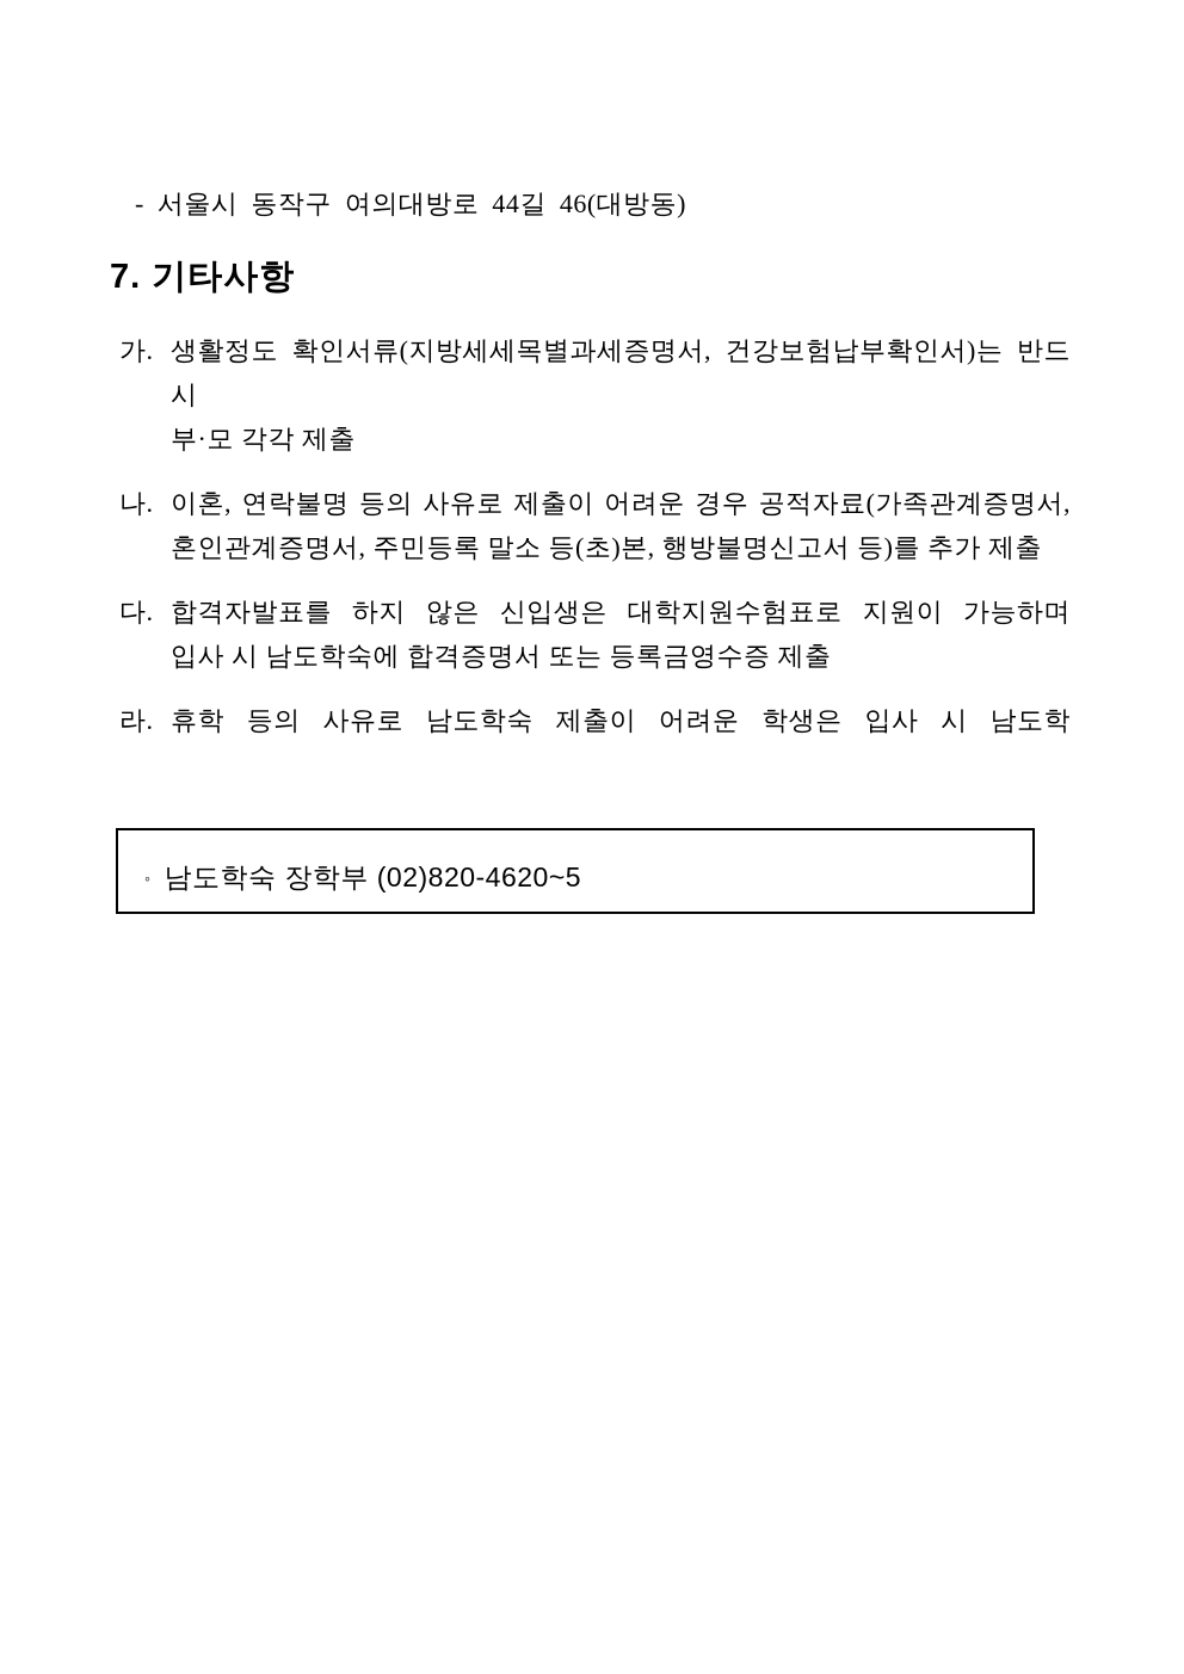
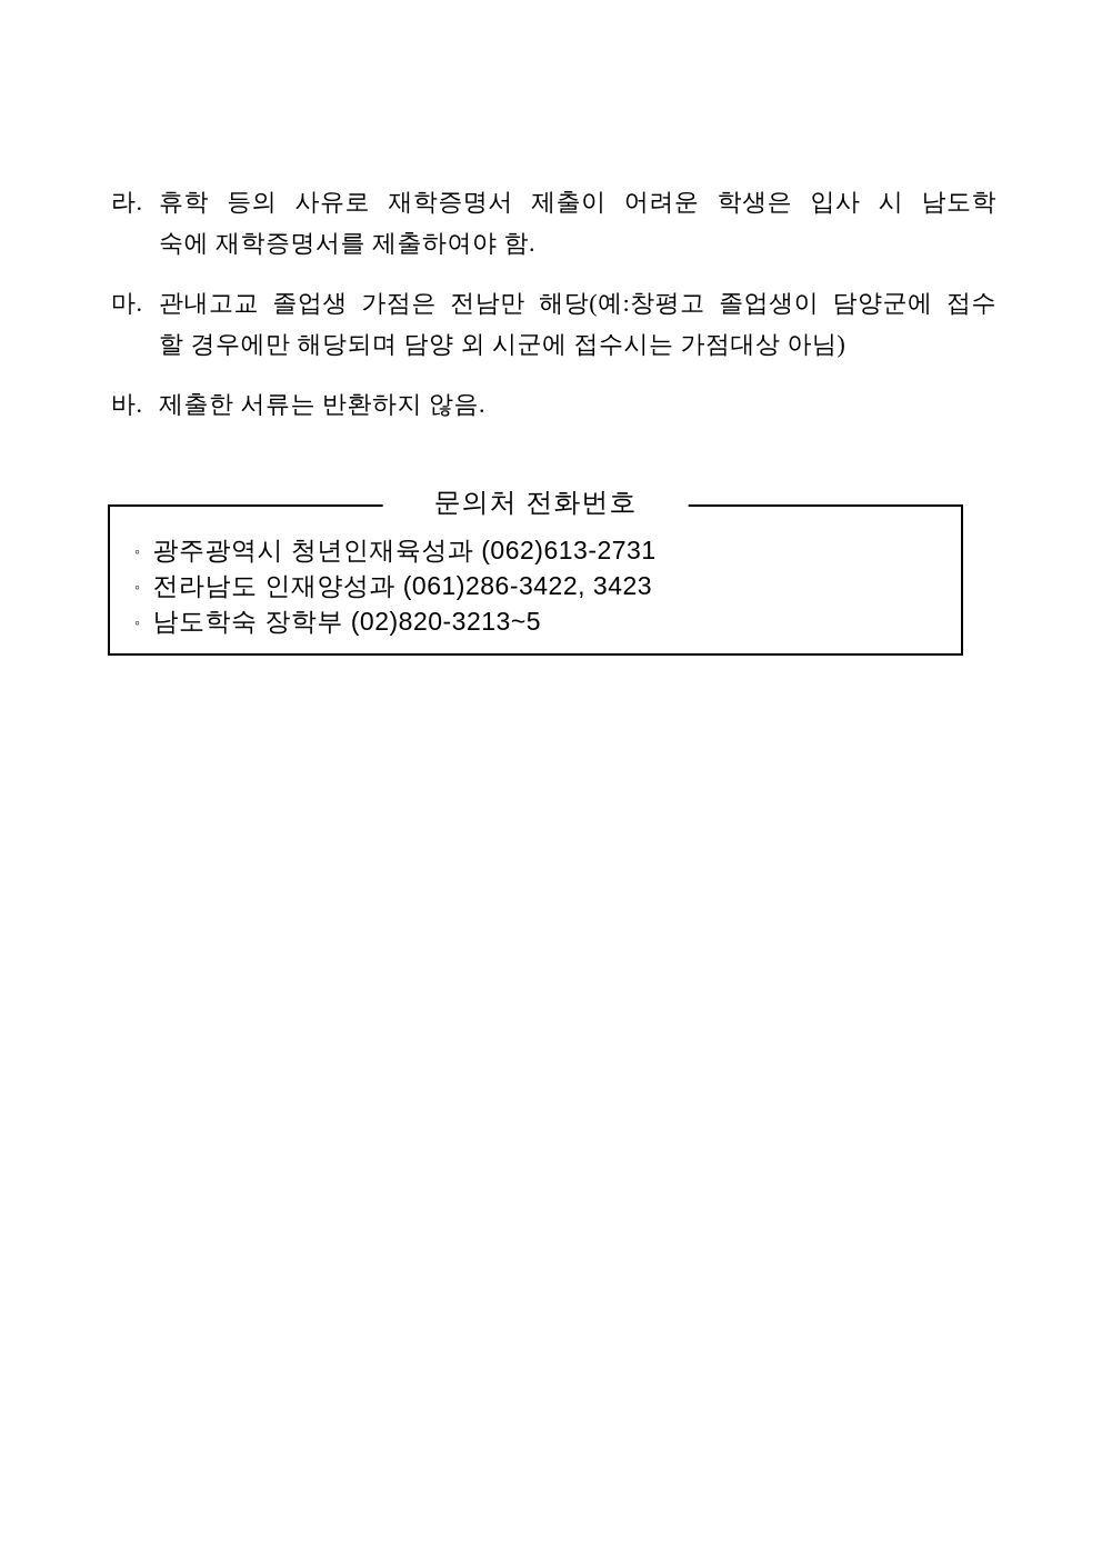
- - 서울시 동작구 여의대방로 44길 46(대방동)
- 7. 기타사항
- 가.
- 생활정도 확인서류(지방세세목별과세증명서, 건강보험납부확인서)는 반드시
- 부·모 각각 제출
- 나.
- 이혼, 연락불명 등의 사유로 제출이 어려운 경우 공적자료(가족관계증명서,
- 혼인관계증명서, 주민등록 말소 등(초)본, 행방불명신고서 등)를 추가 제출
- 다.
- 합격자발표를 하지 않은 신입생은 대학지원수험표로 지원이 가능하며
- 입사 시 남도학숙에 합격증명서 또는 등록금영수증 제출
  라.
- 휴학 등의 사유로 남도학숙 제출이 어려운 학생은 입사 시 남도학
+ 휴학 등의 사유로 재학증명서 제출이 어려운 학생은 입사 시 남도학
+ 숙에 재학증명서를 제출하여야 함.
+ 마.
+ 관내고교 졸업생 가점은 전남만 해당(예:창평고 졸업생이 담양군에 접수
+ 할 경우에만 해당되며 담양 외 시군에 접수시는 가점대상 아님)
+ 바.
+ 제출한 서류는 반환하지 않음.
+ 문의처 전화번호
+ ◦ 광주광역시 청년인재육성과 (062)613-2731
+ ◦ 전라남도 인재양성과 (061)286-3422, 3423
- ◦ 남도학숙 장학부 (02)820-4620~5
+ ◦ 남도학숙 장학부 (02)820-3213~5
